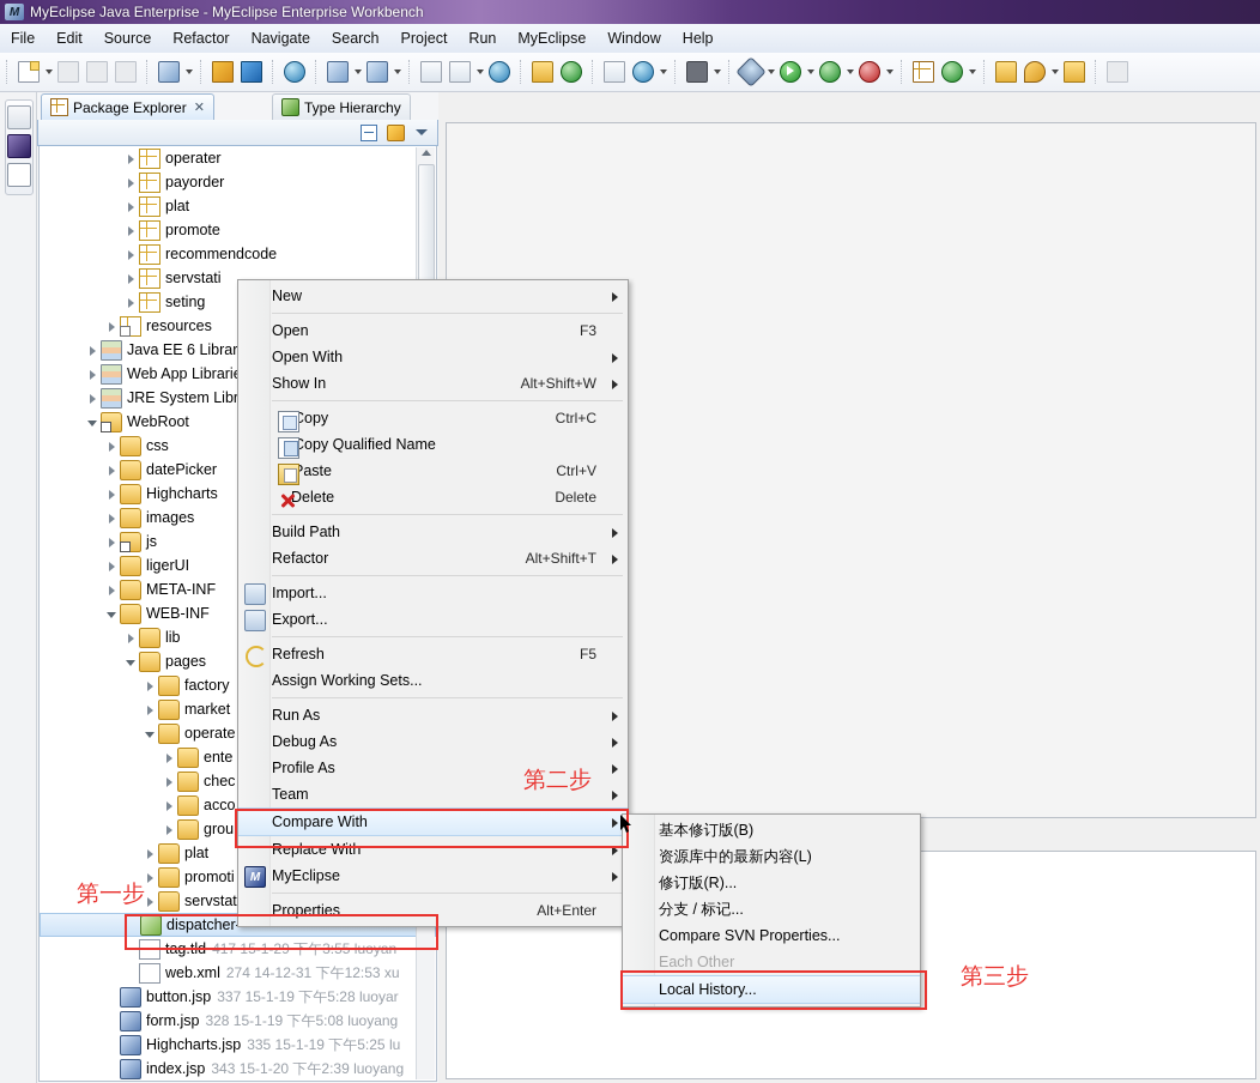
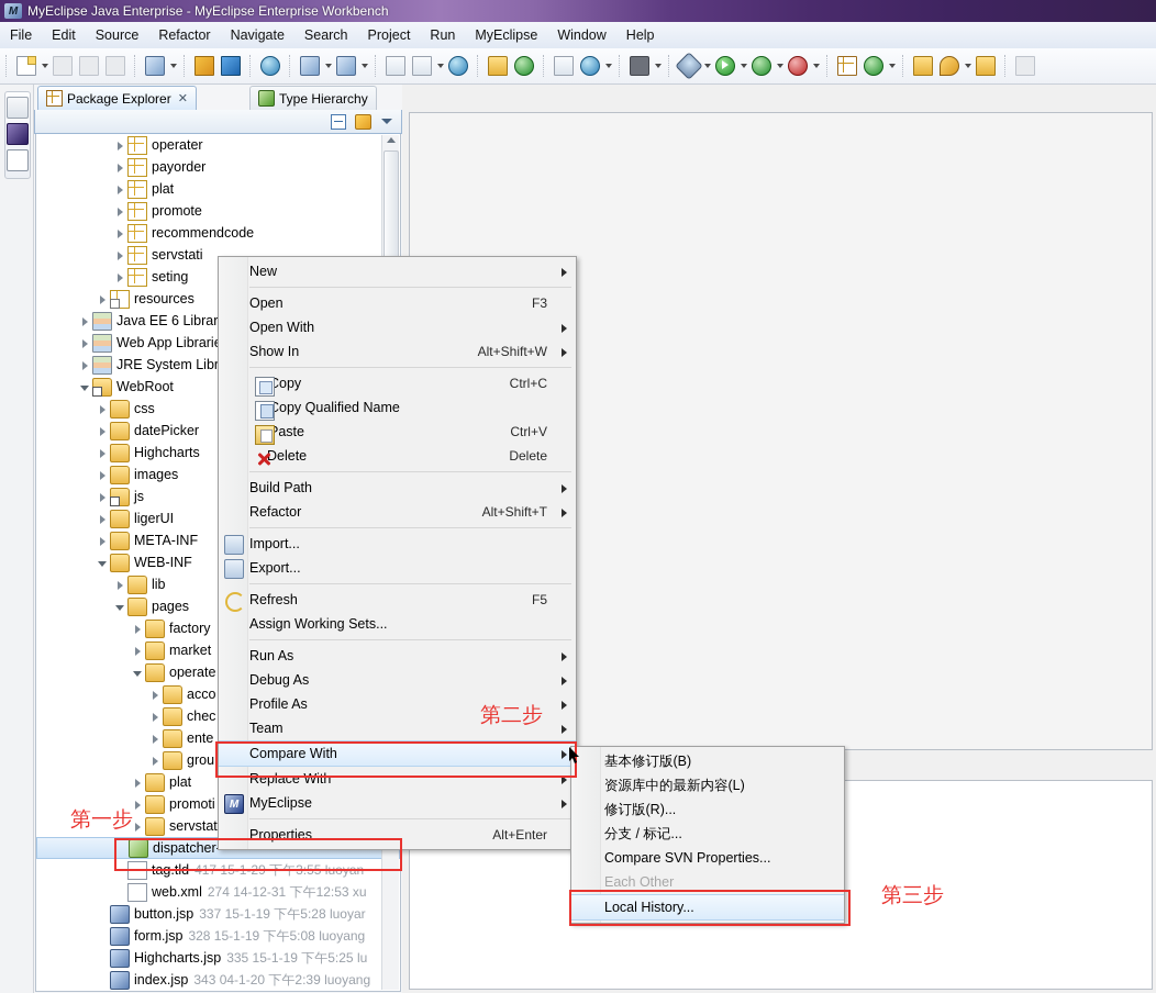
  M
  MyEclipse Java Enterprise - MyEclipse Enterprise Workbench
  File
  Edit
  Source
  Refactor
  Navigate
  Search
  Project
  Run
  MyEclipse
  Window
  Help
  Package Explorer
  ✕
  Type Hierarchy
  operater
  payorder
  plat
  promote
  recommendcode
  servstati
  seting
  resources
  Java EE 6 Librar
  Web App Librari
  JRE System Libr
  WebRoot
  css
  datePicker
  Highcharts
  images
  js
  ligerUI
  META-INF
  WEB-INF
  lib
  pages
  factory
  market
  operate
- ente
+ acco
  chec
- acco
+ ente
  grou
  plat
  promoti
  servstat
  dispatcher
  tag.tld
  417 15-1-29 下午3:55 luoyan
  web.xml
  274 14-12-31 下午12:53 xu
  button.jsp
  337 15-1-19 下午5:28 luoyar
  form.jsp
  328 15-1-19 下午5:08 luoyang
  Highcharts.jsp
  335 15-1-19 下午5:25 lu
  index.jsp
- 343 15-1-20 下午2:39 luoyang
+ 343 04-1-20 下午2:39 luoyang
  New
  Open
  F3
  Open With
  Show In
  Alt+Shift+W
  opy
  Ctrl+C
  opy Qualified Name
  aste
  Ctrl+V
  elete
  Delete
  Build Path
  Refactor
  Alt+Shift+T
  Import...
  Export...
  Refresh
  F5
  Assign Working Sets...
  Run As
  Debug As
  Profile As
  Team
  Compare With
  Replace With
  M
  MyEclipse
  Properties
  Alt+Enter
  基本修订版(B)
  资源库中的最新内容(L)
  修订版(R)...
  分支 / 标记...
  Compare SVN Properties...
  Each Other
  Local History...
  第一步
  第二步
  第三步
